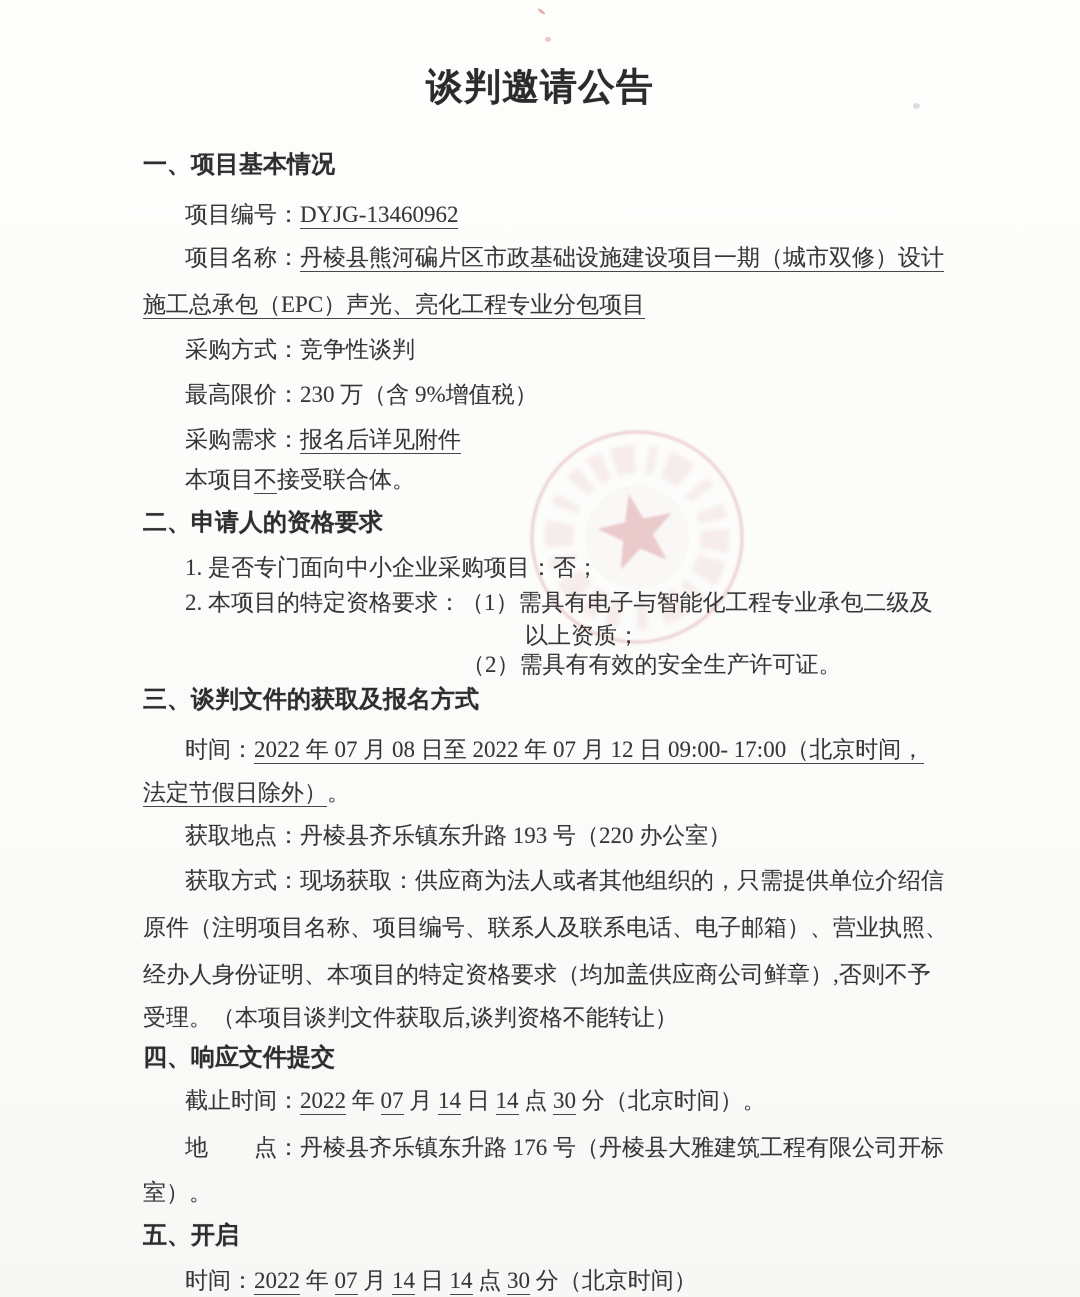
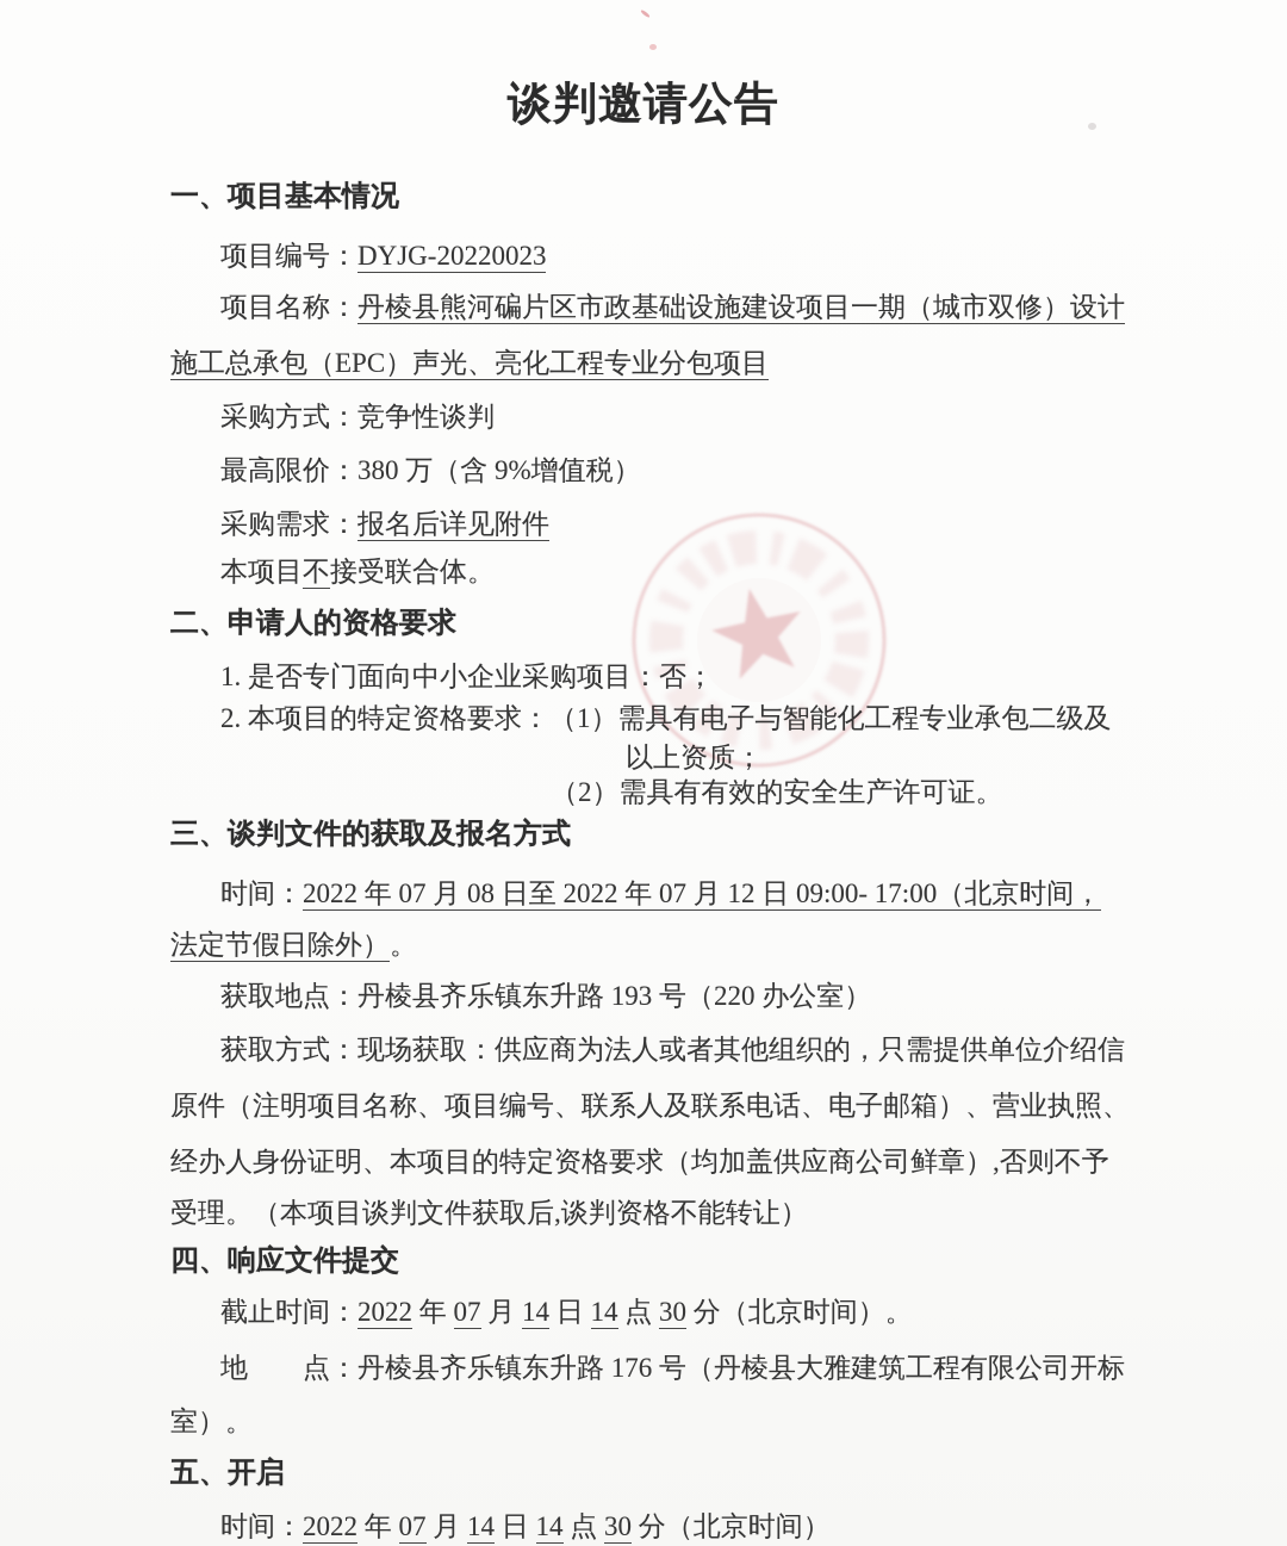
  谈判邀请公告
  一、项目基本情况
- 项目编号：DYJG-13460962
+ 项目编号：DYJG-20220023
  项目名称：丹棱县熊河碥片区市政基础设施建设项目一期（城市双修）设计
  施工总承包（EPC）声光、亮化工程专业分包项目
  采购方式：竞争性谈判
- 最高限价：230 万（含 9%增值税）
+ 最高限价：380 万（含 9%增值税）
  采购需求：报名后详见附件
  本项目不接受联合体。
  二、申请人的资格要求
  1. 是否专门面向中小企业采购项目：否；
  2. 本项目的特定资格要求：（1）需具有电子与智能化工程专业承包二级及
  以上资质；
  （2）需具有有效的安全生产许可证。
  三、谈判文件的获取及报名方式
  时间：2022 年 07 月 08 日至 2022 年 07 月 12 日 09:00- 17:00（北京时间，
  法定节假日除外）。
  获取地点：丹棱县齐乐镇东升路 193 号（220 办公室）
  获取方式：现场获取：供应商为法人或者其他组织的，只需提供单位介绍信
  原件（注明项目名称、项目编号、联系人及联系电话、电子邮箱）、营业执照、
  经办人身份证明、本项目的特定资格要求（均加盖供应商公司鲜章）,否则不予
  受理。（本项目谈判文件获取后,谈判资格不能转让）
  四、响应文件提交
  截止时间：2022 年 07 月 14 日 14 点 30 分（北京时间）。
  地 点：丹棱县齐乐镇东升路 176 号（丹棱县大雅建筑工程有限公司开标
  室）。
  五、开启
  时间：2022 年 07 月 14 日 14 点 30 分（北京时间）
